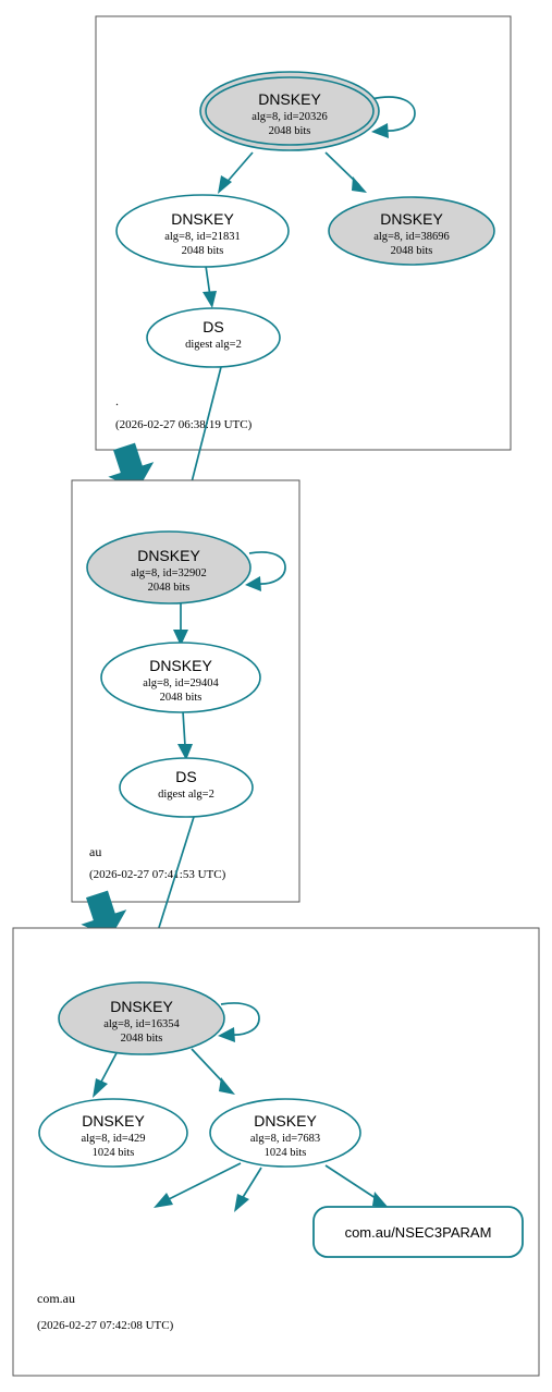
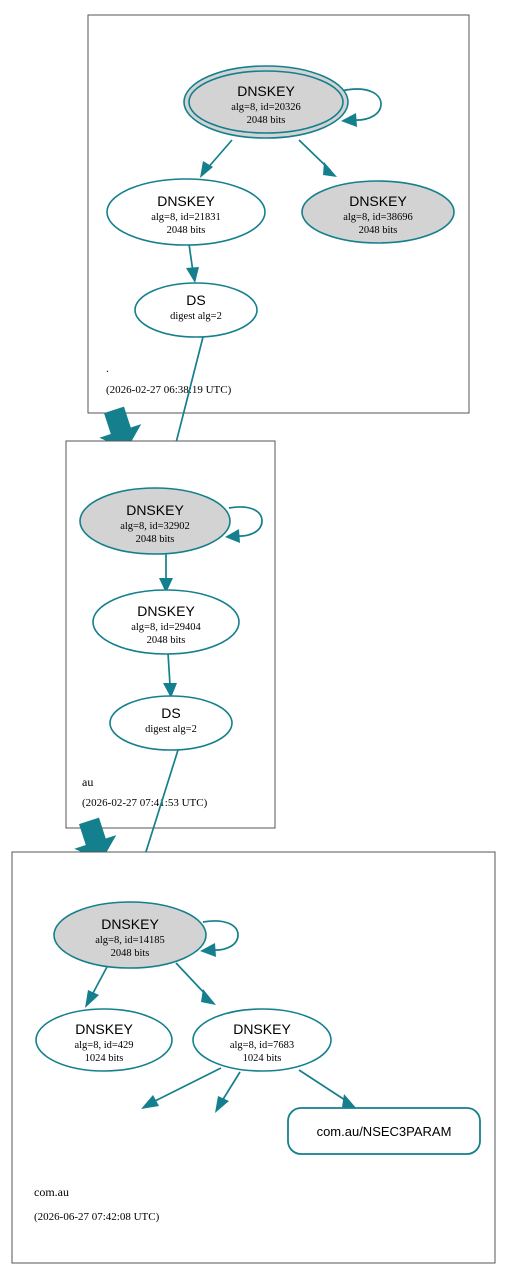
  DNSKEY
  alg=8, id=20326
  2048 bits
  DNSKEY
  alg=8, id=21831
  2048 bits
  DNSKEY
  alg=8, id=38696
  2048 bits
  DS
  digest alg=2
  .
  (2026-02-27 06:3819 UTC)
  DNSKEY
  alg=8, id=32902
  2048 bits
  DNSKEY
  alg=8, id=29404
  2048 bits
  DS
  digest alg=2
  au
  (2026-02-27 07:4:53 UTC)
  DNSKEY
- alg=8, id=16354
+ alg=8, id=14185
  2048 bits
  DNSKEY
  alg=8, id=429
  1024 bits
  DNSKEY
  alg=8, id=7683
  1024 bits
  com.au/NSEC3PARAM
  com.au
- (2026-02-27 07:42:08 UTC)
+ (2026-06-27 07:42:08 UTC)
